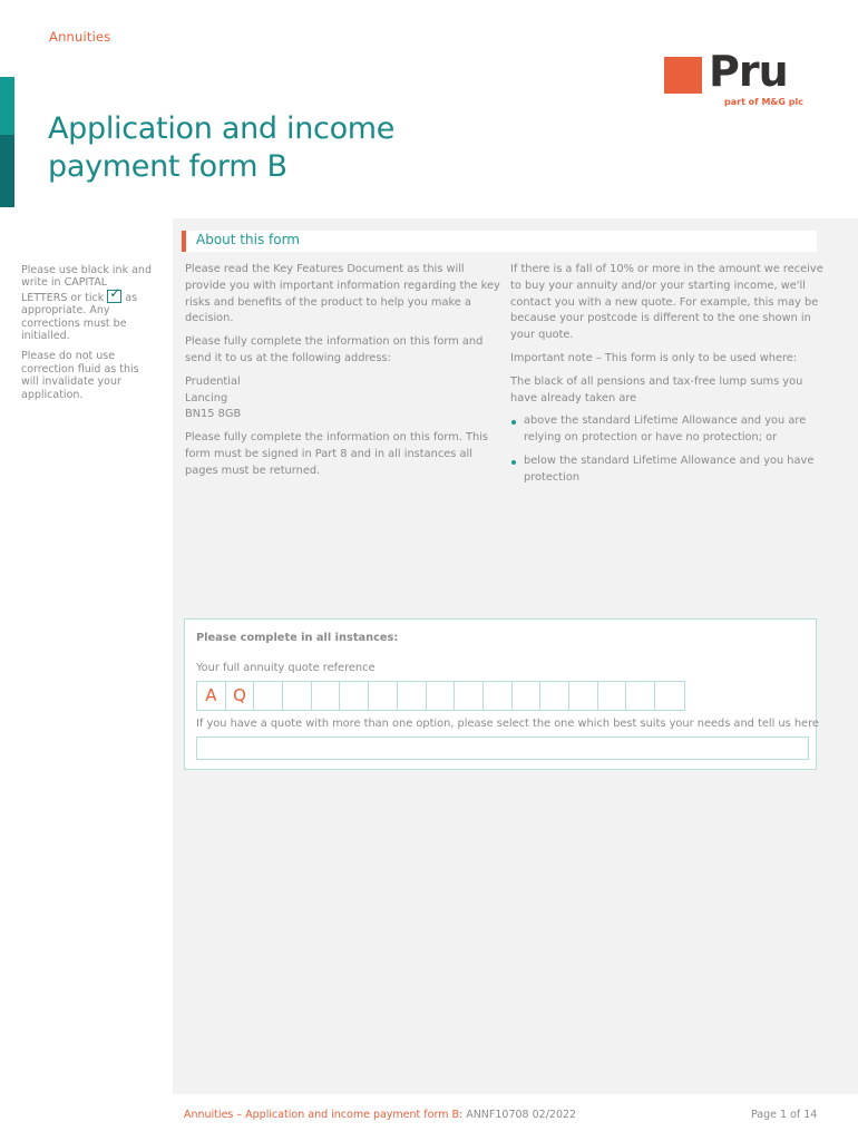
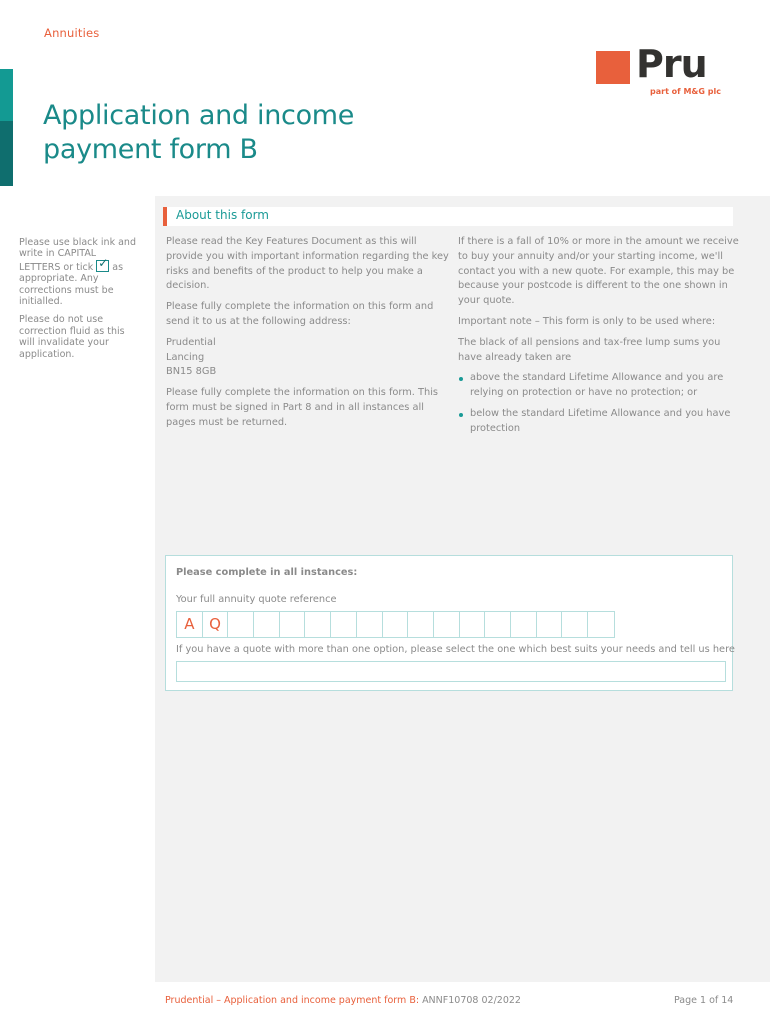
  Annuities
  Pru
  part of M&G plc
  Application and income
  payment form B
  Please use black ink and write in CAPITAL LETTERS or tick as appropriate. Any corrections must be initialled.
  Please do not use correction fluid as this will invalidate your application.
  About this form
  Please read the Key Features Document as this will provide you with important information regarding the key risks and benefits of the product to help you make a decision.
  Please fully complete the information on this form and send it to us at the following address:
  Prudential
  Lancing
  BN15 8GB
  Please fully complete the information on this form. This form must be signed in Part 8 and in all instances all pages must be returned.
  If there is a fall of 10% or more in the amount we receive to buy your annuity and/or your starting income, we'll contact you with a new quote. For example, this may be because your postcode is different to the one shown in your quote.
  Important note – This form is only to be used where:
  The black of all pensions and tax-free lump sums you have already taken are
  above the standard Lifetime Allowance and you are relying on protection or have no protection; or
  below the standard Lifetime Allowance and you have protection
  Please complete in all instances:
  Your full annuity quote reference
  A
  Q
  If you have a quote with more than one option, please select the one which best suits your needs and tell us here
- Annuities – Application and income payment form B: ANNF10708 02/2022
+ Prudential – Application and income payment form B: ANNF10708 02/2022
  Page 1 of 14
